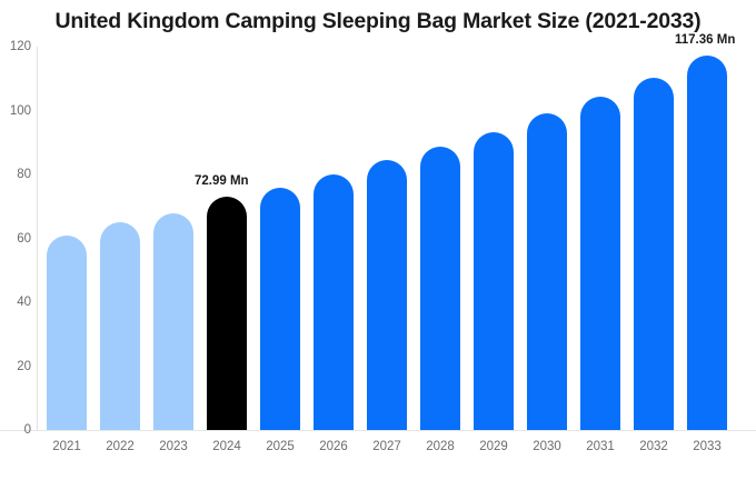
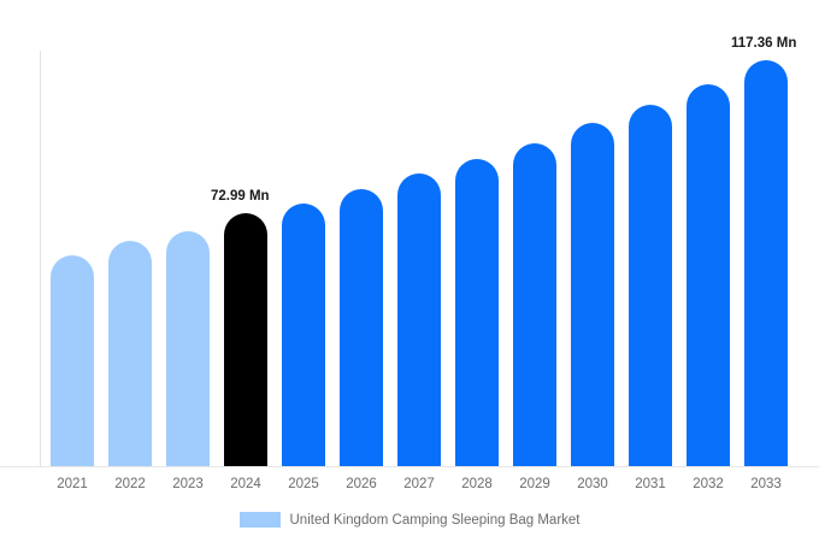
- United Kingdom Camping Sleeping Bag Market Size (2021-2033)
- 0
- 20
- 40
- 60
- 80
- 100
- 120
  72.99 Mn
  117.36 Mn
  2021
  2022
  2023
  2024
  2025
  2026
  2027
  2028
  2029
  2030
  2031
  2032
  2033
+ United Kingdom Camping Sleeping Bag Market
